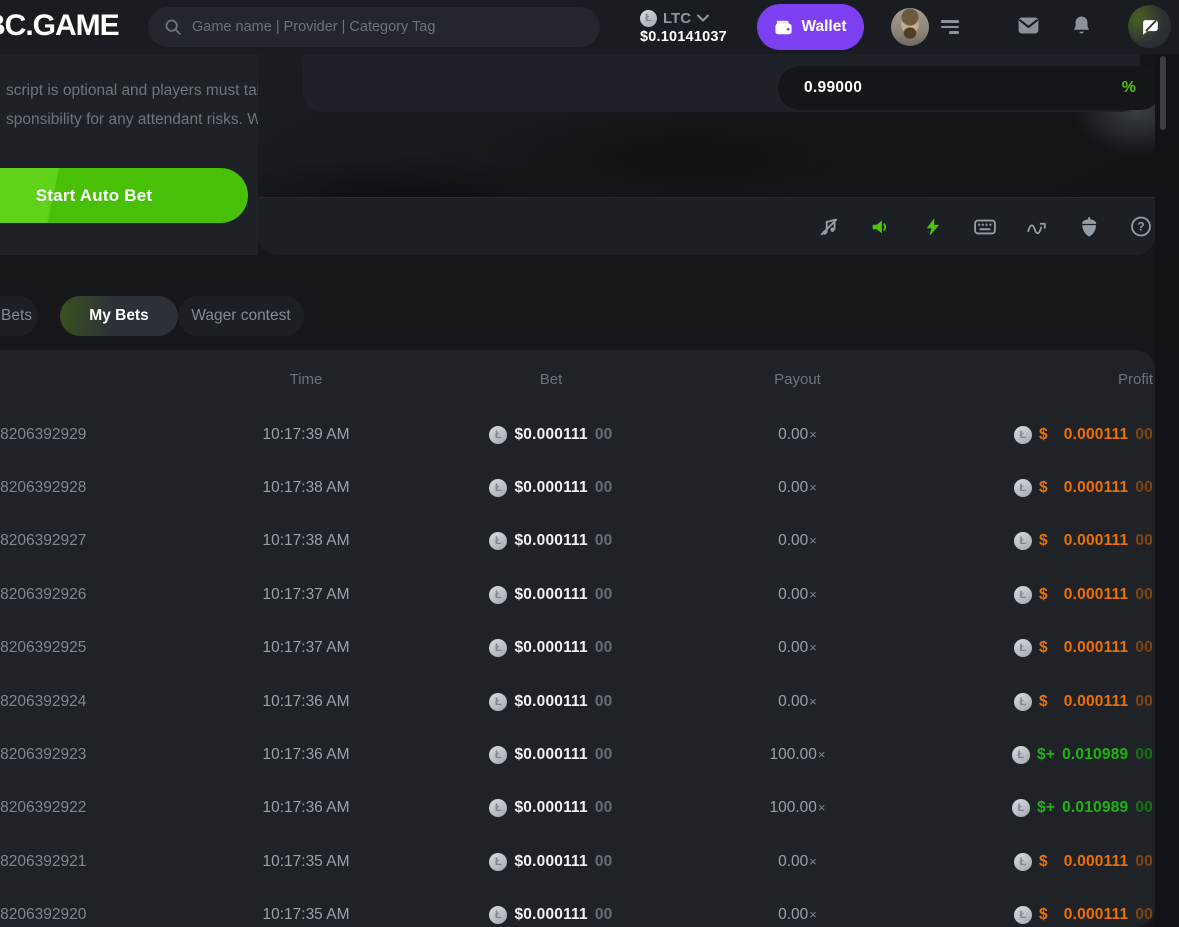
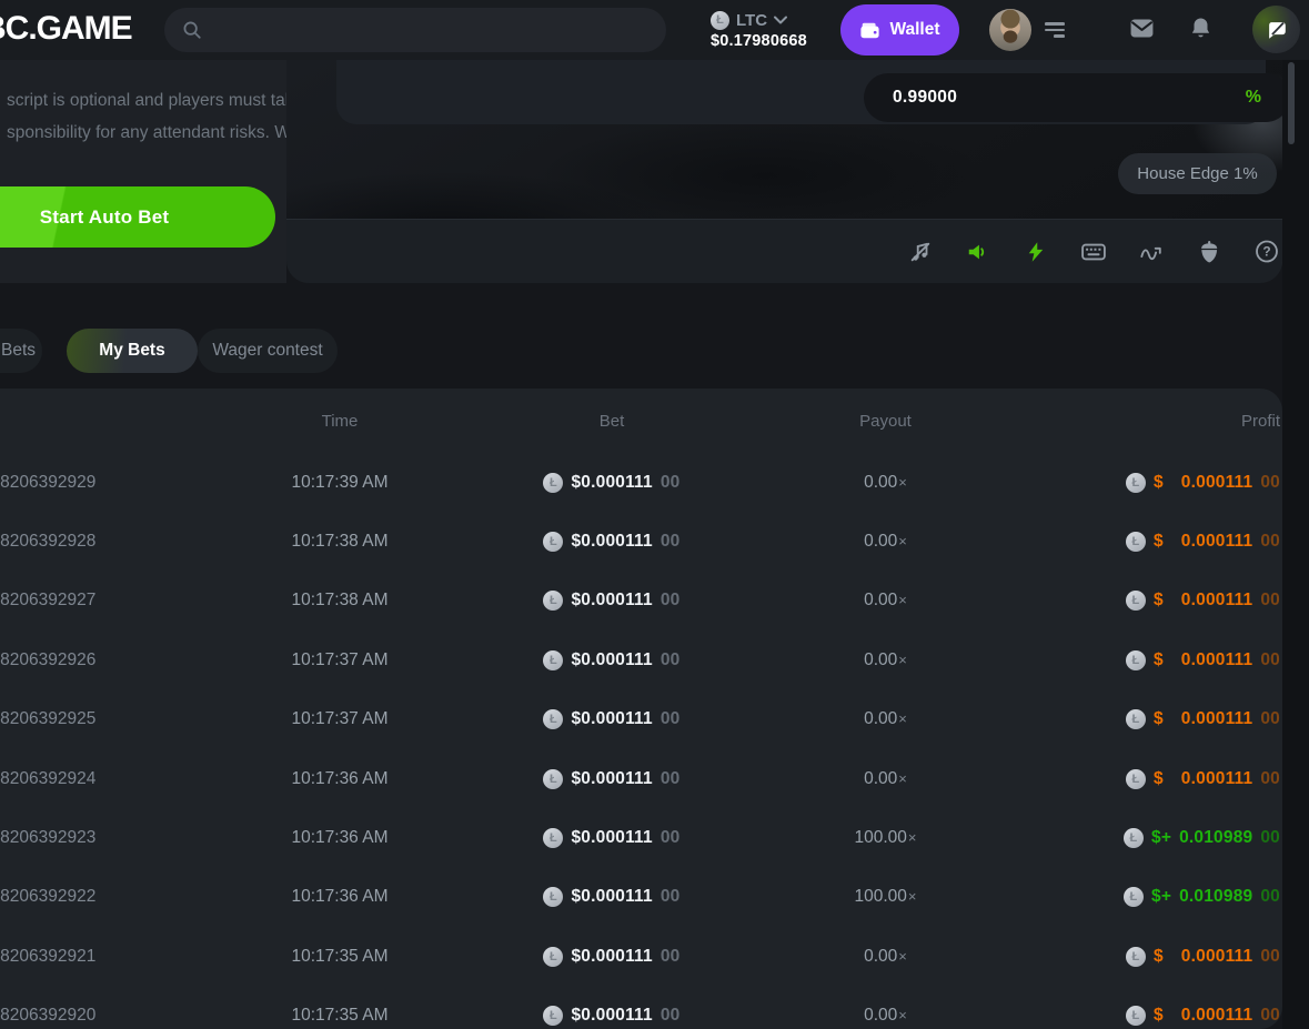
  C.GAME
- Game name | Provider | Category Tag
  Ł
  LTC
- $0.10141037
+ $0.17980668
  Wallet
  script is optional and players must ta
  sponsibility for any attendant risks. W
  Start Auto Bet
  0.99000
  %
+ House Edge 1%
  ?
  Bets
  My Bets
  Wager contest
  Time
  Bet
  Payout
  Profit
  8206392929
  10:17:39 AM
  Ł
  $0.000111
  00
  0.00×
  Ł
  $
  0.000111
  00
  8206392928
  10:17:38 AM
  Ł
  $0.000111
  00
  0.00×
  Ł
  $
  0.000111
  00
  8206392927
  10:17:38 AM
  Ł
  $0.000111
  00
  0.00×
  Ł
  $
  0.000111
  00
  8206392926
  10:17:37 AM
  Ł
  $0.000111
  00
  0.00×
  Ł
  $
  0.000111
  00
  8206392925
  10:17:37 AM
  Ł
  $0.000111
  00
  0.00×
  Ł
  $
  0.000111
  00
  8206392924
  10:17:36 AM
  Ł
  $0.000111
  00
  0.00×
  Ł
  $
  0.000111
  00
  8206392923
  10:17:36 AM
  Ł
  $0.000111
  00
  100.00×
  Ł
  $+
  0.010989
  00
  8206392922
  10:17:36 AM
  Ł
  $0.000111
  00
  100.00×
  Ł
  $+
  0.010989
  00
  8206392921
  10:17:35 AM
  Ł
  $0.000111
  00
  0.00×
  Ł
  $
  0.000111
  00
  8206392920
  10:17:35 AM
  Ł
  $0.000111
  00
  0.00×
  Ł
  $
  0.000111
  00
